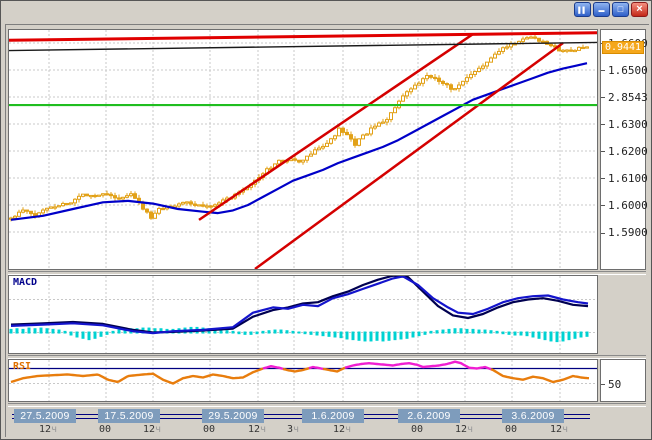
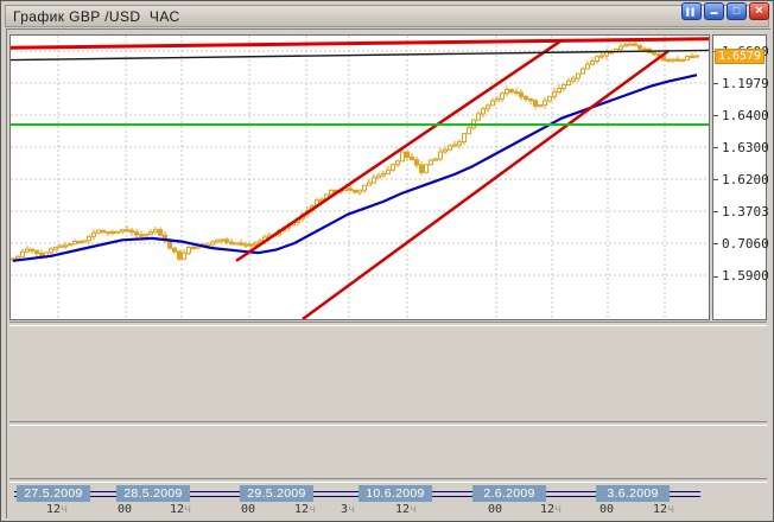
+ График GBP /USD ЧАС
  □
  ×
- 0.9441
+ 1.6579
- 1.6500
+ 1.1979
- 2.8543
+ 1.6400
  1.6300
  1.6200
- 1.6100
+ 1.3703
- 1.6000
+ 0.7060
  1.5900
- MACD
- RSI
- 50
  27.5.2009
- 17.5.2009
+ 28.5.2009
  29.5.2009
- 1.6.2009
+ 10.6.2009
  2.6.2009
  3.6.2009
  12ч
  00
  12ч
  00
  12ч
  3ч
  12ч
  00
  12ч
  00
  12ч
